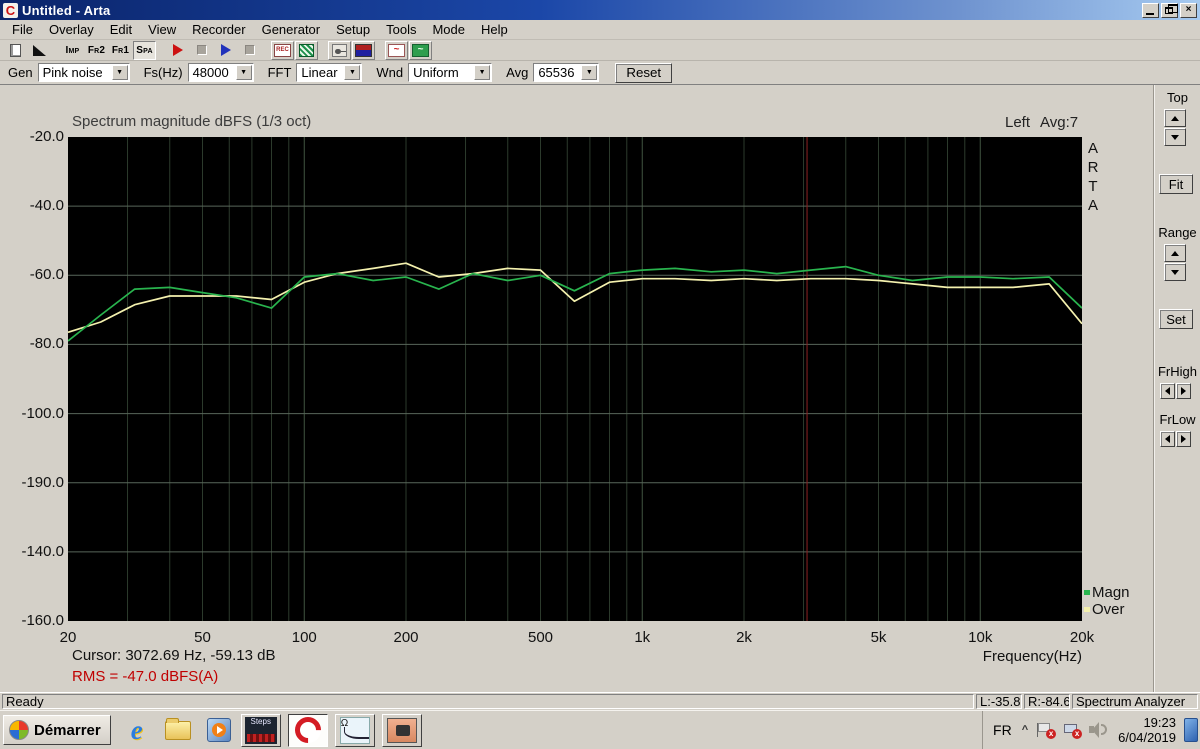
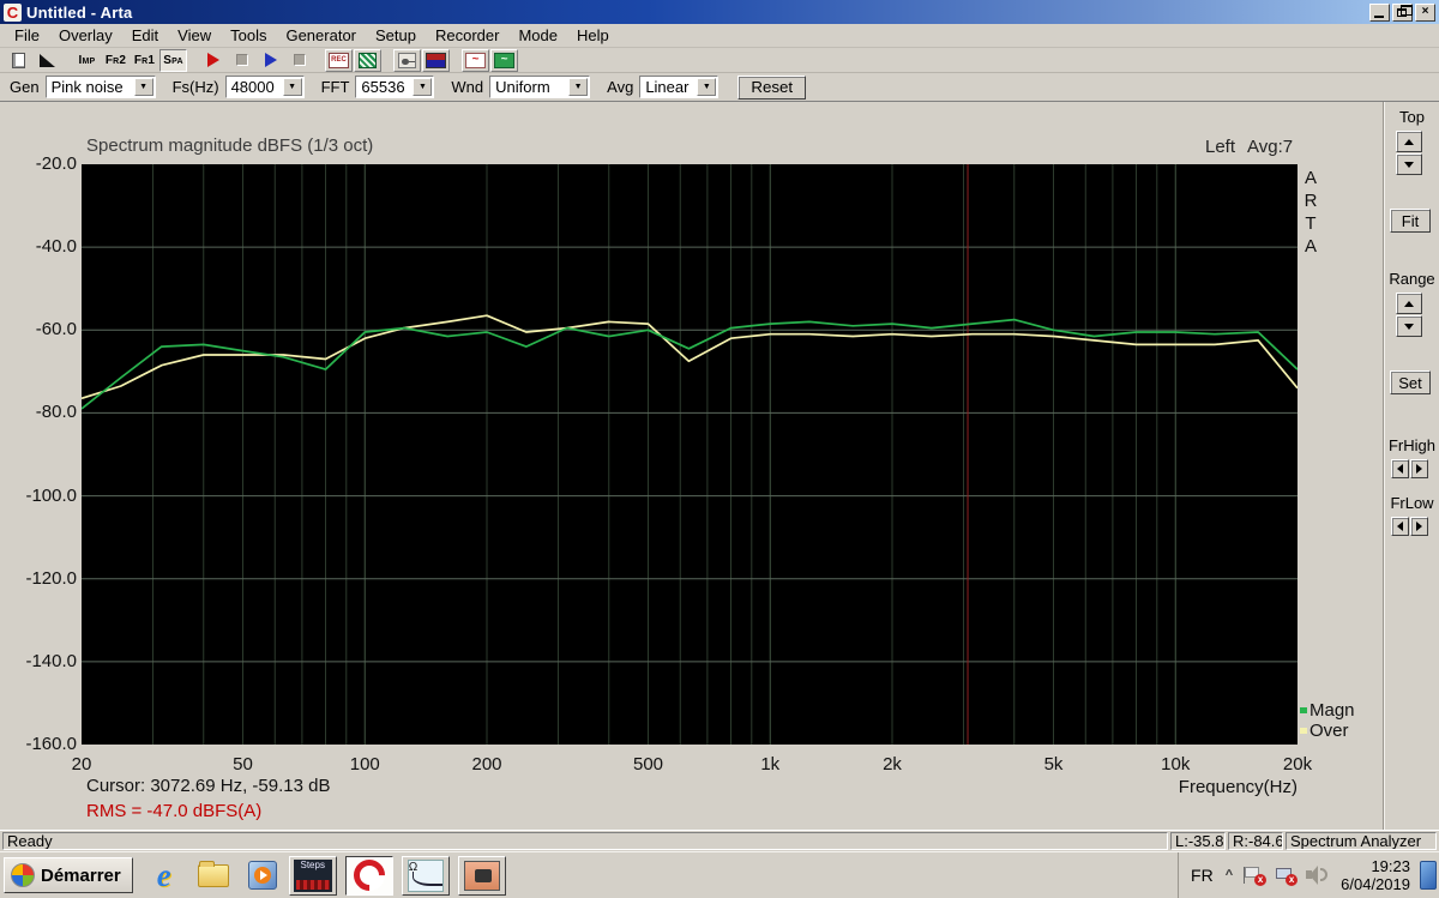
  C
  Untitled - Arta
  ×
  File
  Overlay
  Edit
  View
- Recorder
+ Tools
  Generator
  Setup
- Tools
+ Recorder
  Mode
  Help
  Imp
  Fr2
  Fr1
  Spa
  ~
  ~
  Gen
  Pink noise
  Fs(Hz)
  48000
  FFT
- Linear
+ 65536
  Wnd
  Uniform
  Avg
- 65536
+ Linear
  Reset
  Spectrum magnitude dBFS (1/3 oct)
  Left Avg:7
  A
  R
  T
  A
  -20.0
  -40.0
  -60.0
  -80.0
  -100.0
- -190.0
+ -120.0
  -140.0
  -160.0
  20
  50
  100
  200
  500
  1k
  2k
  5k
  10k
  20k
  Frequency(Hz)
  Magn
  Over
  Cursor: 3072.69 Hz, -59.13 dB
  RMS = -47.0 dBFS(A)
  Top
  Fit
  Range
  Set
  FrHigh
  FrLow
  Ready
  L:-35.8
  R:-84.6
  Spectrum Analyzer
  Démarrer
  e
  Steps
  Ω
  FR
  ^
  x
  x
  19:23
  6/04/2019
